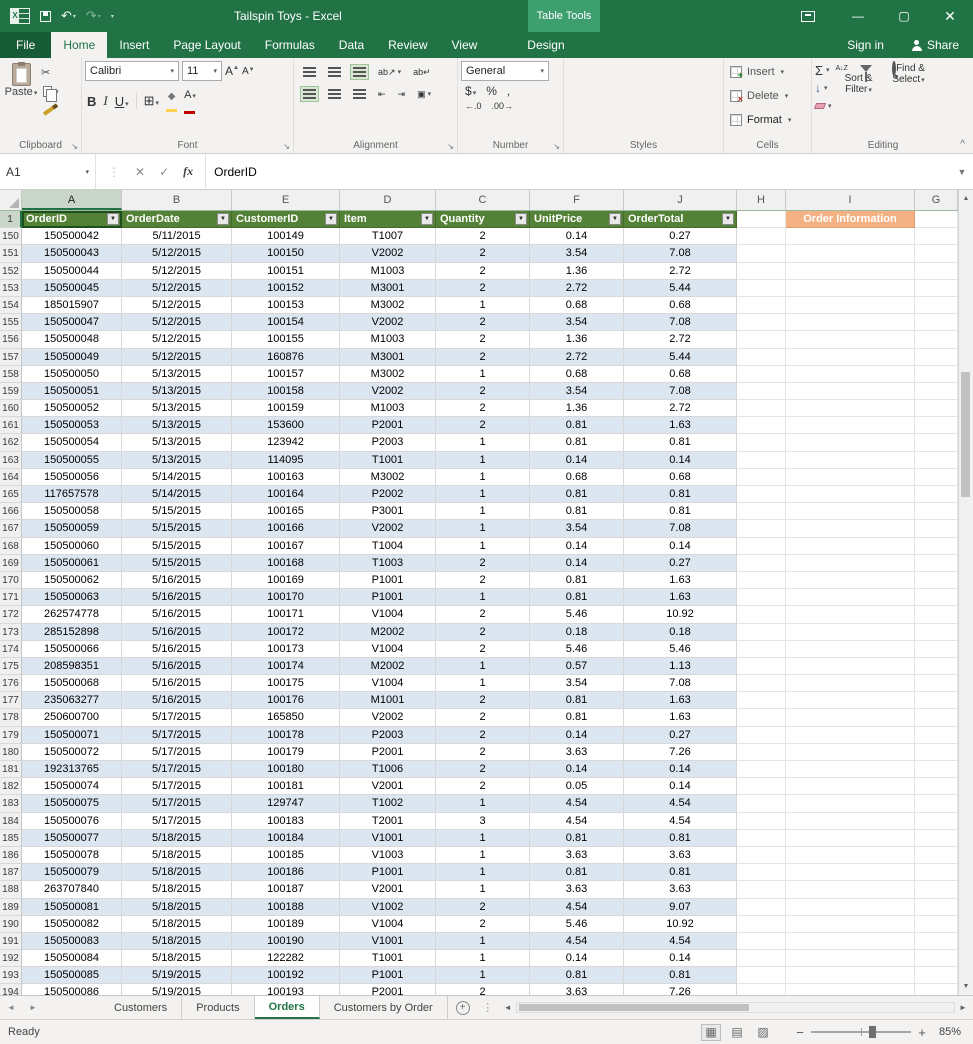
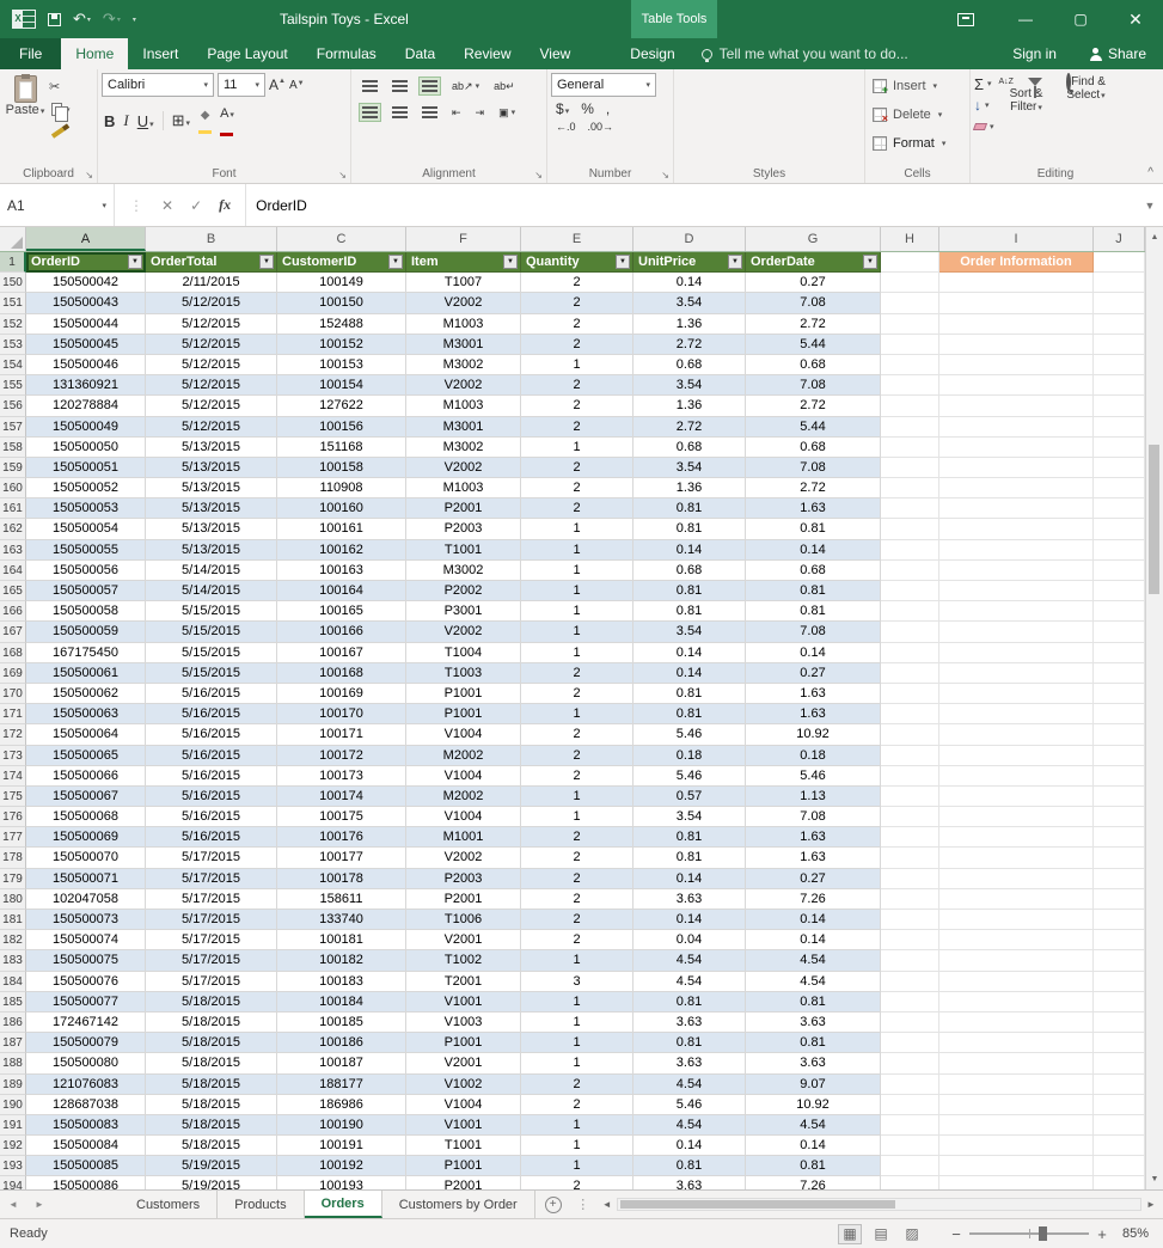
  X
  ↶
  ↷
  Tailspin Toys - Excel
  Table Tools
  —
  ▢
  ✕
  File
  Home
  Insert
  Page Layout
  Formulas
  Data
  Review
  View
  Design
+ Tell me what you want to do...
  Sign in
  Share
  Paste
  ✂
  Clipboard
  ↘
  Calibri
  11
  A
  A
  B
  I
  ◆
  Font
  ↘
  ab↗
  ab↵
  ⇤
  ⇥
  ▣
  Alignment
  ↘
  General
  %
  ,
  ←.0
  .00→
  Number
  ↘
  Styles
  +
  Insert
  ×
  Delete
  Format
  Cells
  Σ
  ↓
  Sort & Filter
  Find & Select
  Editing
  ^
  A1
  ⋮
  ✕
  ✓
  fx
  OrderID
  ▼
  A
  B
- E
+ C
- D
+ F
- C
+ E
- F
+ D
- J
+ G
  H
  I
- G
+ J
  1
  OrderID
- OrderDate
+ OrderTotal
  CustomerID
  Item
  Quantity
  UnitPrice
- OrderTotal
+ OrderDate
  Order Information
  150
  150500042
- 5/11/2015
+ 2/11/2015
  100149
  T1007
  2
  0.14
  0.27
  151
  150500043
  5/12/2015
  100150
  V2002
  2
  3.54
  7.08
  152
  150500044
  5/12/2015
- 100151
+ 152488
  M1003
  2
  1.36
  2.72
  153
  150500045
  5/12/2015
  100152
  M3001
  2
  2.72
  5.44
  154
- 185015907
+ 150500046
  5/12/2015
  100153
  M3002
  1
  0.68
  0.68
  155
- 150500047
+ 131360921
  5/12/2015
  100154
  V2002
  2
  3.54
  7.08
  156
- 150500048
+ 120278884
  5/12/2015
- 100155
+ 127622
  M1003
  2
  1.36
  2.72
  157
  150500049
  5/12/2015
- 160876
+ 100156
  M3001
  2
  2.72
  5.44
  158
  150500050
  5/13/2015
- 100157
+ 151168
  M3002
  1
  0.68
  0.68
  159
  150500051
  5/13/2015
  100158
  V2002
  2
  3.54
  7.08
  160
  150500052
  5/13/2015
- 100159
+ 110908
  M1003
  2
  1.36
  2.72
  161
  150500053
  5/13/2015
- 153600
+ 100160
  P2001
  2
  0.81
  1.63
  162
  150500054
  5/13/2015
- 123942
+ 100161
  P2003
  1
  0.81
  0.81
  163
  150500055
  5/13/2015
- 114095
+ 100162
  T1001
  1
  0.14
  0.14
  164
  150500056
  5/14/2015
  100163
  M3002
  1
  0.68
  0.68
  165
- 117657578
+ 150500057
  5/14/2015
  100164
  P2002
  1
  0.81
  0.81
  166
  150500058
  5/15/2015
  100165
  P3001
  1
  0.81
  0.81
  167
  150500059
  5/15/2015
  100166
  V2002
  1
  3.54
  7.08
  168
- 150500060
+ 167175450
  5/15/2015
  100167
  T1004
  1
  0.14
  0.14
  169
  150500061
  5/15/2015
  100168
  T1003
  2
  0.14
  0.27
  170
  150500062
  5/16/2015
  100169
  P1001
  2
  0.81
  1.63
  171
  150500063
  5/16/2015
  100170
  P1001
  1
  0.81
  1.63
  172
- 262574778
+ 150500064
  5/16/2015
  100171
  V1004
  2
  5.46
  10.92
  173
- 285152898
+ 150500065
  5/16/2015
  100172
  M2002
  2
  0.18
  0.18
  174
  150500066
  5/16/2015
  100173
  V1004
  2
  5.46
  5.46
  175
- 208598351
+ 150500067
  5/16/2015
  100174
  M2002
  1
  0.57
  1.13
  176
  150500068
  5/16/2015
  100175
  V1004
  1
  3.54
  7.08
  177
- 235063277
+ 150500069
  5/16/2015
  100176
  M1001
  2
  0.81
  1.63
  178
- 250600700
+ 150500070
  5/17/2015
- 165850
+ 100177
  V2002
  2
  0.81
  1.63
  179
  150500071
  5/17/2015
  100178
  P2003
  2
  0.14
  0.27
  180
- 150500072
+ 102047058
  5/17/2015
- 100179
+ 158611
  P2001
  2
  3.63
  7.26
  181
- 192313765
+ 150500073
  5/17/2015
- 100180
+ 133740
  T1006
  2
  0.14
  0.14
  182
  150500074
  5/17/2015
  100181
  V2001
  2
- 0.05
+ 0.04
  0.14
  183
  150500075
  5/17/2015
- 129747
+ 100182
  T1002
  1
  4.54
  4.54
  184
  150500076
  5/17/2015
  100183
  T2001
  3
  4.54
  4.54
  185
  150500077
  5/18/2015
  100184
  V1001
  1
  0.81
  0.81
  186
- 150500078
+ 172467142
  5/18/2015
  100185
  V1003
  1
  3.63
  3.63
  187
  150500079
  5/18/2015
  100186
  P1001
  1
  0.81
  0.81
  188
- 263707840
+ 150500080
  5/18/2015
  100187
  V2001
  1
  3.63
  3.63
  189
- 150500081
+ 121076083
  5/18/2015
- 100188
+ 188177
  V1002
  2
  4.54
  9.07
  190
- 150500082
+ 128687038
  5/18/2015
- 100189
+ 186986
  V1004
  2
  5.46
  10.92
  191
  150500083
  5/18/2015
  100190
  V1001
  1
  4.54
  4.54
  192
  150500084
  5/18/2015
- 122282
+ 100191
  T1001
  1
  0.14
  0.14
  193
  150500085
  5/19/2015
  100192
  P1001
  1
  0.81
  0.81
  194
  150500086
  5/19/2015
  100193
  P2001
  2
  3.63
  7.26
  ◄
  ►
  Customers
  Products
  Orders
  Customers by Order
  +
  ⋮
  ◄
  ►
  Ready
  ▦
  ▤
  ▨
  −
  +
  85%
